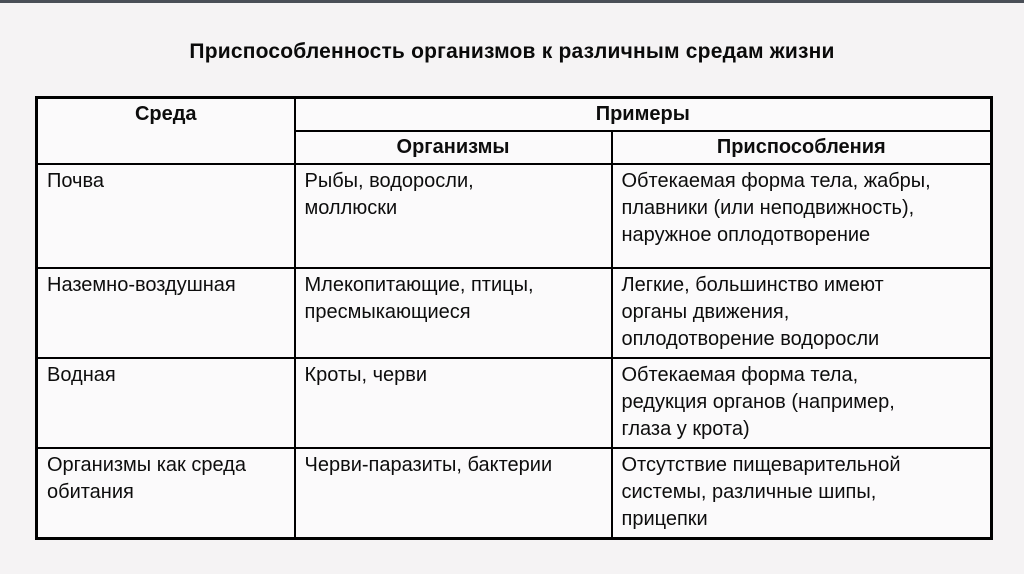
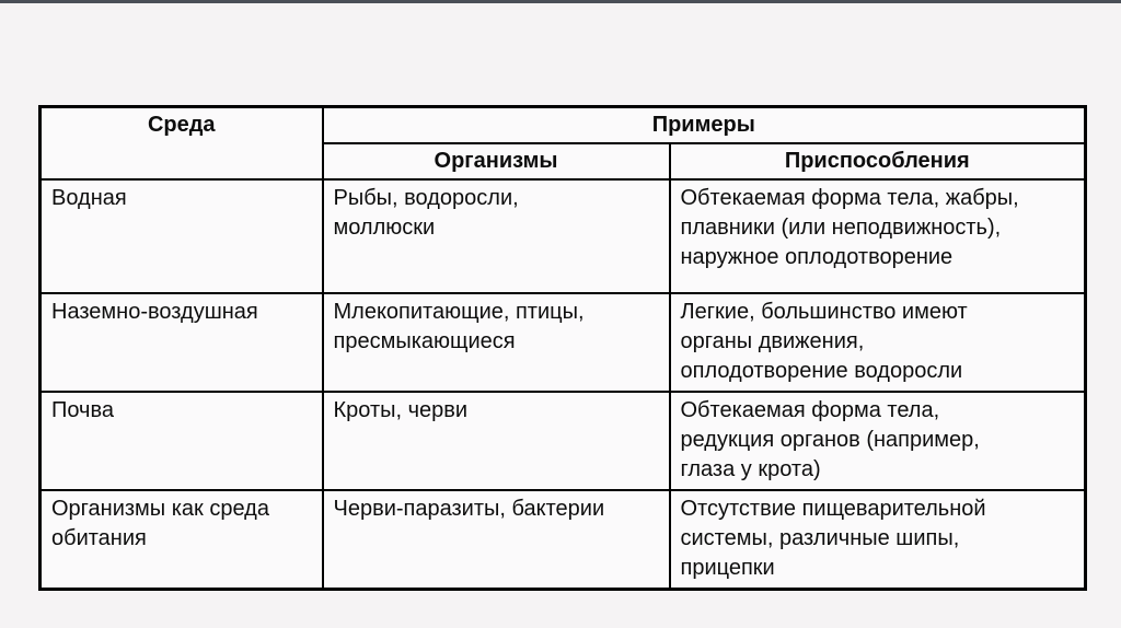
- Приспособленность организмов к различным средам жизни
  Среда	Примеры
  Организмы	Приспособления
- Почва	Рыбы, водоросли, моллюски	Обтекаемая форма тела, жабры, плавники (или неподвижность), наружное оплодотворение
+ Водная	Рыбы, водоросли, моллюски	Обтекаемая форма тела, жабры, плавники (или неподвижность), наружное оплодотворение
  Наземно-воздушная	Млекопитающие, птицы, пресмыкающиеся	Легкие, большинство имеют органы движения, оплодотворение водоросли
- Водная	Кроты, черви	Обтекаемая форма тела, редукция органов (например, глаза у крота)
+ Почва	Кроты, черви	Обтекаемая форма тела, редукция органов (например, глаза у крота)
  Организмы как среда обитания	Черви-паразиты, бактерии	Отсутствие пищеварительной системы, различные шипы, прицепки
